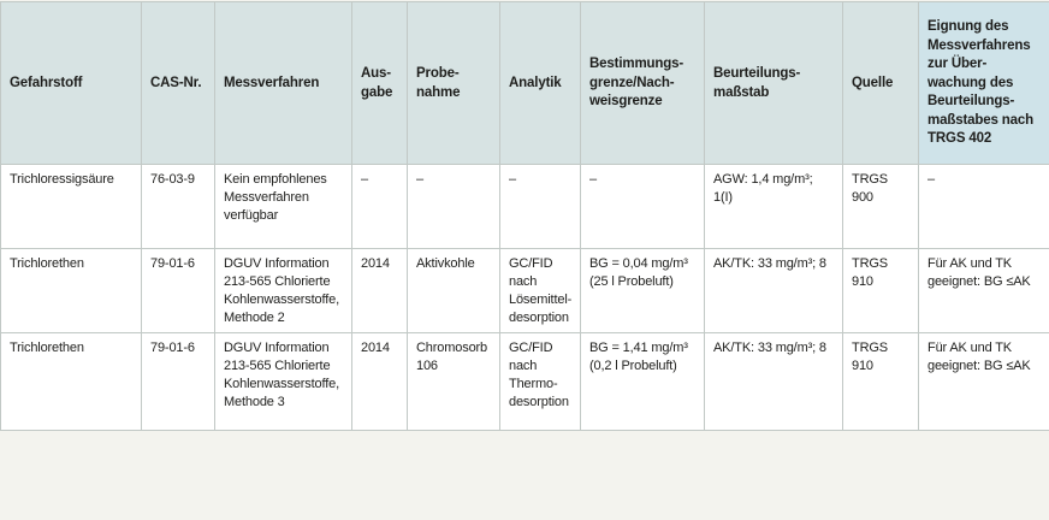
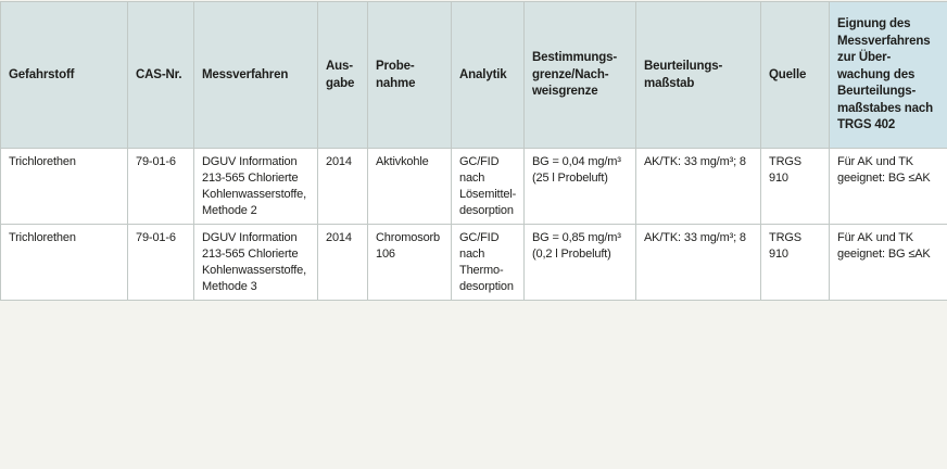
  Gefahrstoff	CAS-Nr.	Messverfahren	Aus- gabe	Probe- nahme	Analytik	Bestimmungs- grenze/Nach- weisgrenze	Beurteilungs- maßstab	Quelle	Eignung des Messverfahrens zur Über- wachung des Beurteilungs- maßstabes nach TRGS 402
- Trichloressigsäure	76-03-9	Kein empfohlenes Messverfahren verfügbar	–	–	–	–	AGW: 1,4 mg/m³; 1(I)	TRGS 900	–
  Trichlorethen	79-01-6	DGUV Information 213-565 Chlorierte Kohlenwasserstoffe, Methode 2	2014	Aktivkohle	GC/FID nach Lösemittel- desorption	BG = 0,04 mg/m³ (25 l Probeluft)	AK/TK: 33 mg/m³; 8	TRGS 910	Für AK und TK geeignet: BG ≤AK
- Trichlorethen	79-01-6	DGUV Information 213-565 Chlorierte Kohlenwasserstoffe, Methode 3	2014	Chromosorb 106	GC/FID nach Thermo- desorption	BG = 1,41 mg/m³ (0,2 l Probeluft)	AK/TK: 33 mg/m³; 8	TRGS 910	Für AK und TK geeignet: BG ≤AK
+ Trichlorethen	79-01-6	DGUV Information 213-565 Chlorierte Kohlenwasserstoffe, Methode 3	2014	Chromosorb 106	GC/FID nach Thermo- desorption	BG = 0,85 mg/m³ (0,2 l Probeluft)	AK/TK: 33 mg/m³; 8	TRGS 910	Für AK und TK geeignet: BG ≤AK
